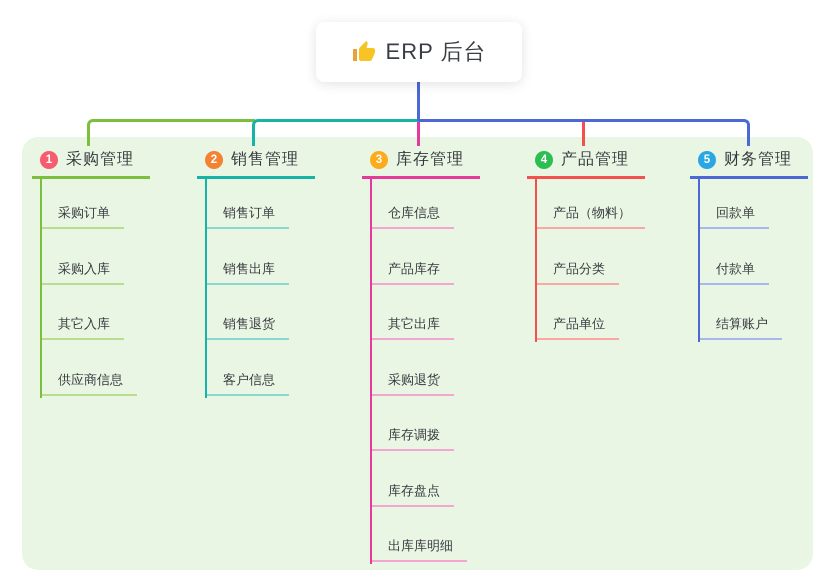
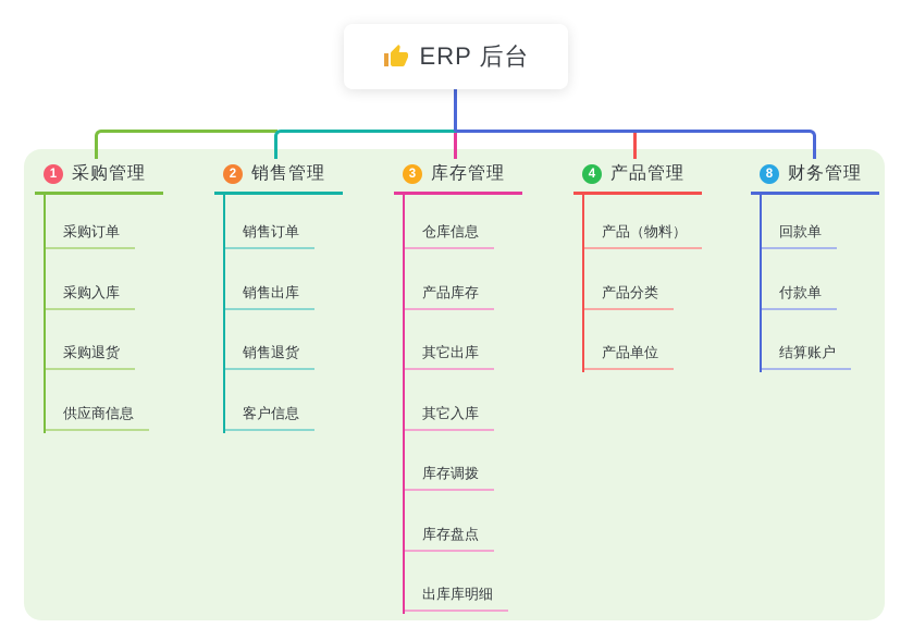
  ERP 后台
  1
  采购管理
  采购订单
  采购入库
- 其它入库
+ 采购退货
  供应商信息
  2
  销售管理
  销售订单
  销售出库
  销售退货
  客户信息
  3
  库存管理
  仓库信息
  产品库存
  其它出库
- 采购退货
+ 其它入库
  库存调拨
  库存盘点
  出库库明细
  4
  产品管理
  产品（物料）
  产品分类
  产品单位
- 5
+ 8
  财务管理
  回款单
  付款单
  结算账户
